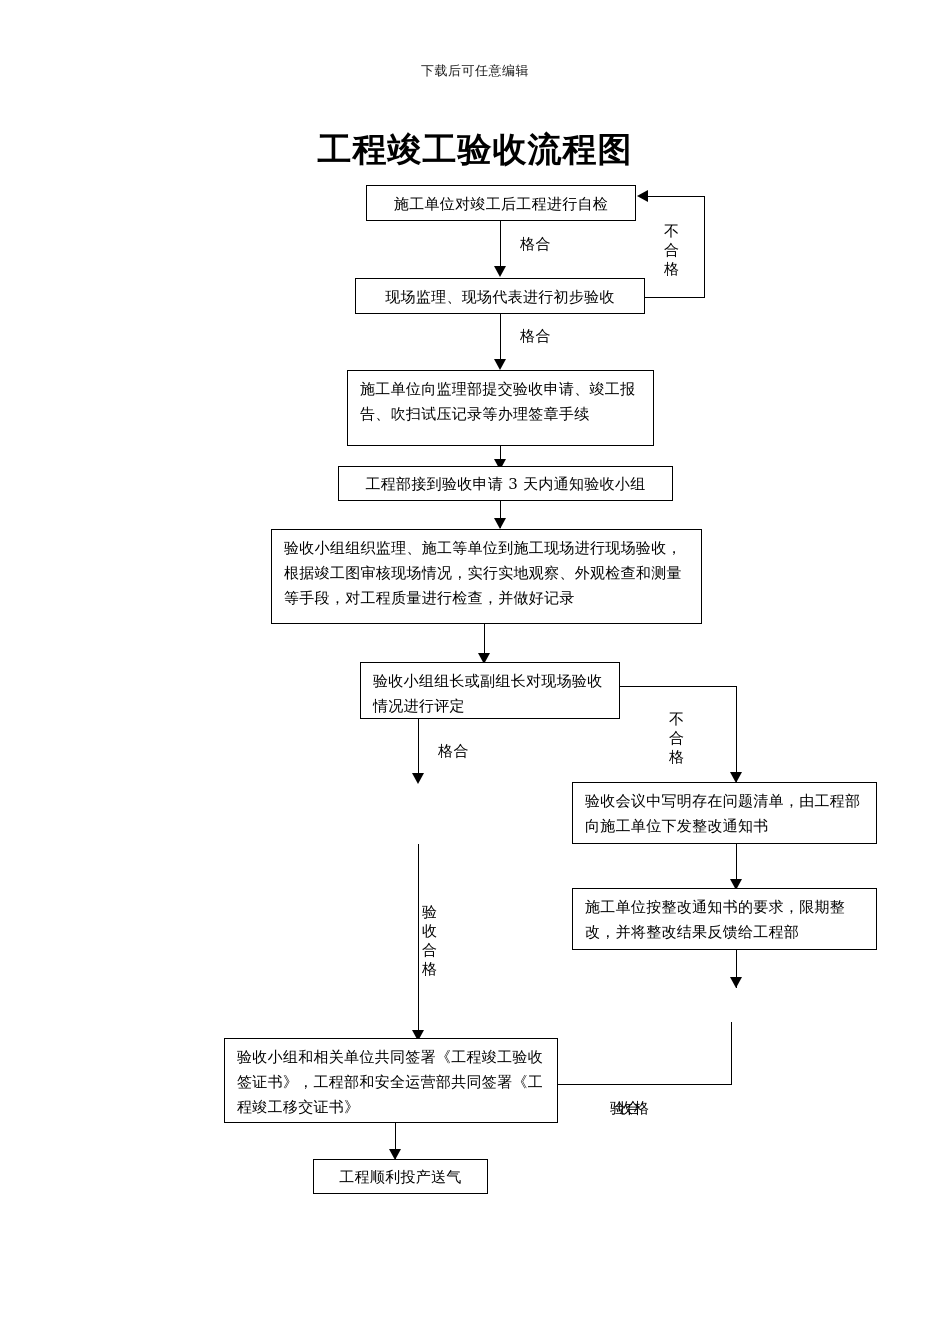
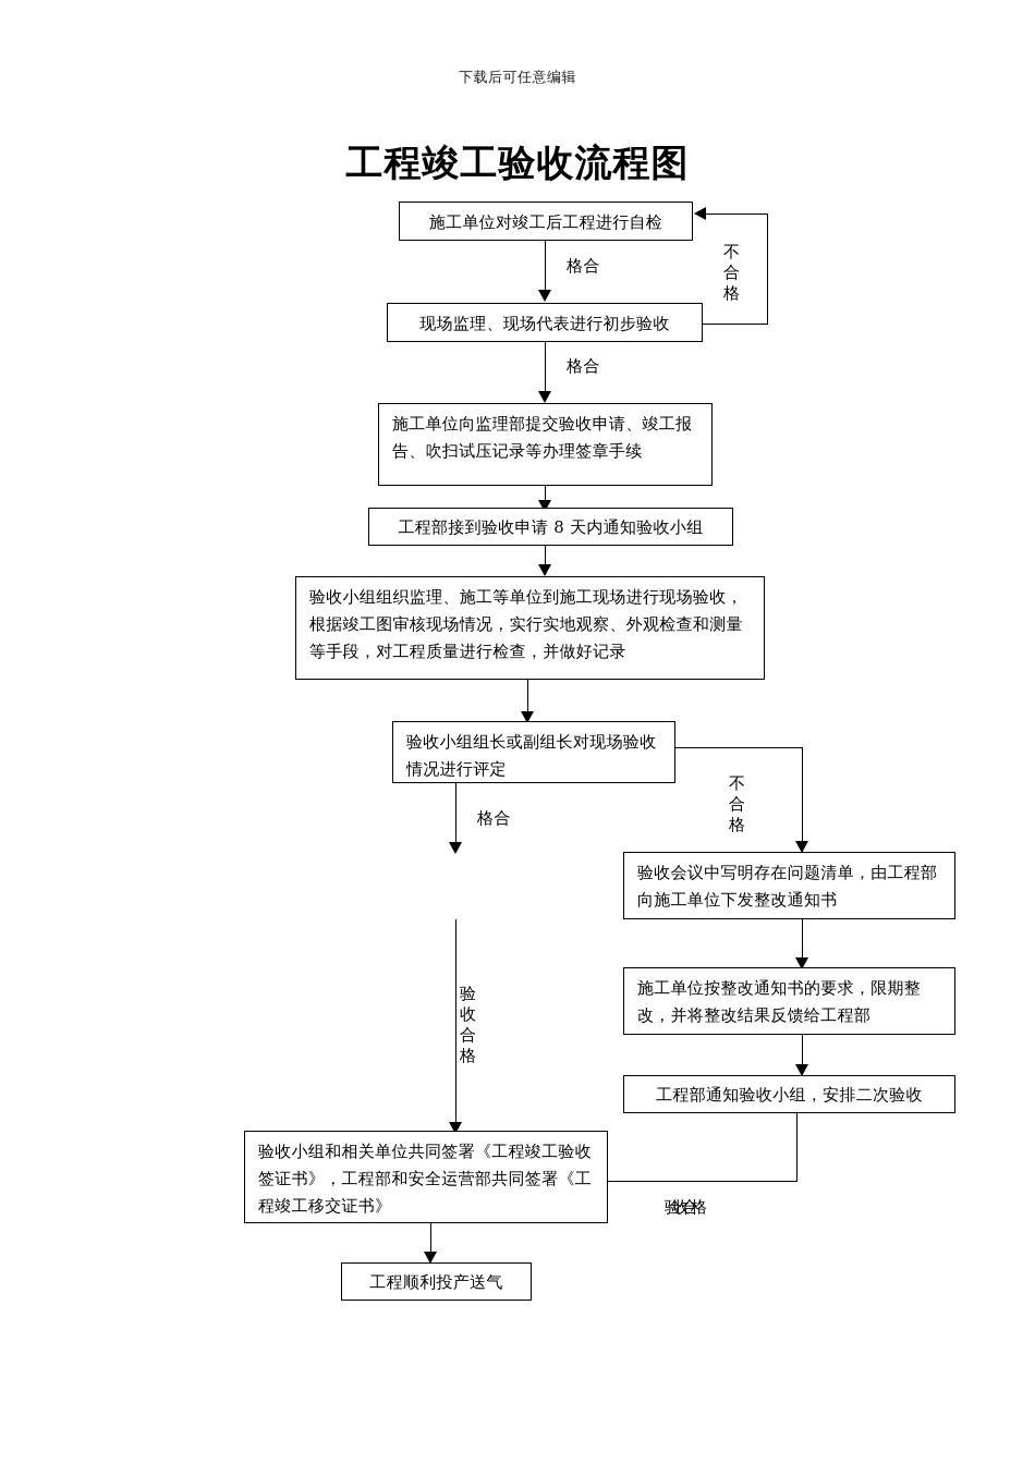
  下载后可任意编辑
  工程竣工验收流程图
  施工单位对竣工后工程进行自检
  格合
  不合格
  现场监理、现场代表进行初步验收
  格合
  施工单位向监理部提交验收申请、竣工报告、吹扫试压记录等办理签章手续
- 工程部接到验收申请 3 天内通知验收小组
+ 工程部接到验收申请 8 天内通知验收小组
  验收小组组织监理、施工等单位到施工现场进行现场验收，根据竣工图审核现场情况，实行实地观察、外观检查和测量等手段，对工程质量进行检查，并做好记录
  验收小组组长或副组长对现场验收情况进行评定
  格合
  不合格
  验收合格
  验收会议中写明存在问题清单，由工程部向施工单位下发整改通知书
  施工单位按整改通知书的要求，限期整改，并将整改结果反馈给工程部
+ 工程部通知验收小组，安排二次验收
  验收合格
  验收小组和相关单位共同签署《工程竣工验收签证书》，工程部和安全运营部共同签署《工程竣工移交证书》
  工程顺利投产送气
